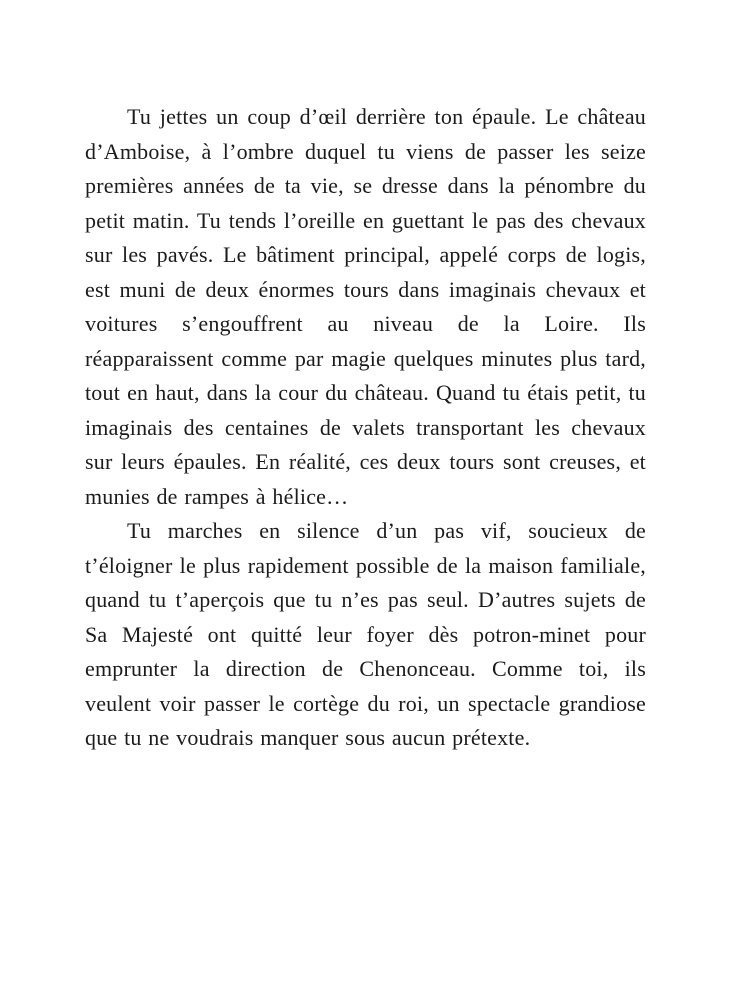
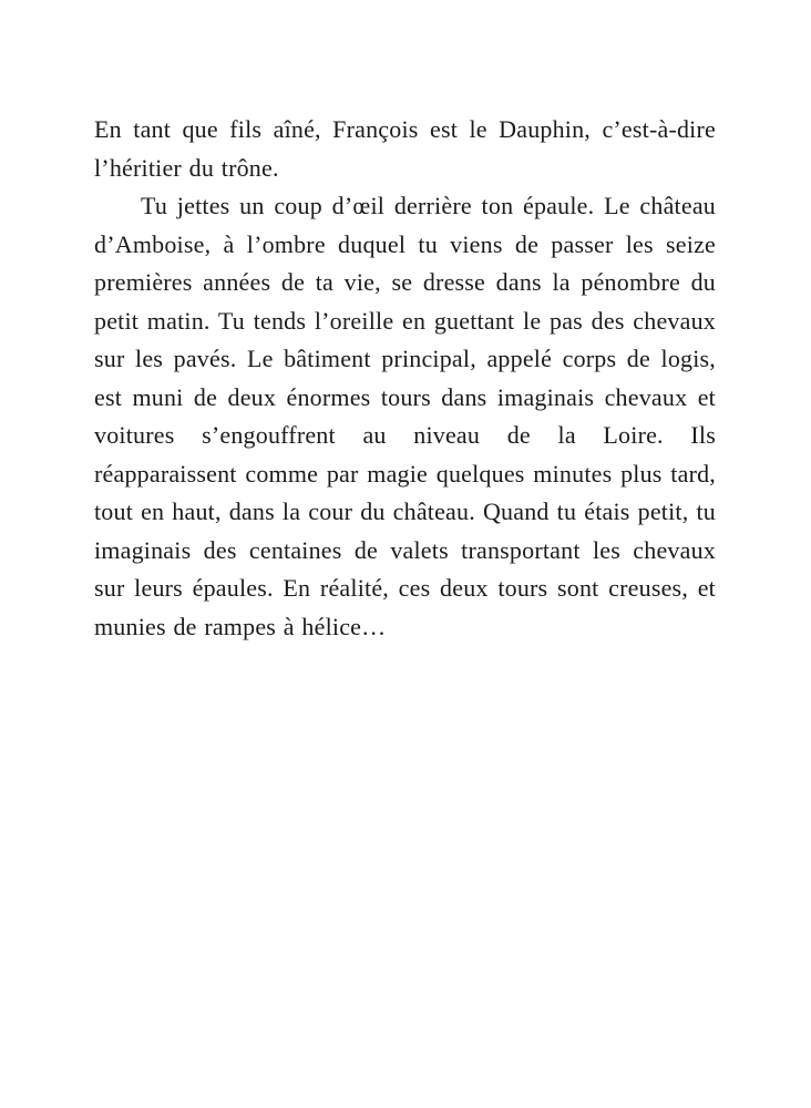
+ En tant que fils aîné, François est le Dauphin, c’est-à-dire l’héritier du trône.
  Tu jettes un coup d’œil derrière ton épaule. Le château d’Amboise, à l’ombre duquel tu viens de passer les seize premières années de ta vie, se dresse dans la pénombre du petit matin. Tu tends l’oreille en guettant le pas des chevaux sur les pavés. Le bâtiment principal, appelé corps de logis, est muni de deux énormes tours dans imaginais chevaux et voitures s’engouffrent au niveau de la Loire. Ils réapparaissent comme par magie quelques minutes plus tard, tout en haut, dans la cour du château. Quand tu étais petit, tu imaginais des centaines de valets transportant les chevaux sur leurs épaules. En réalité, ces deux tours sont creuses, et munies de rampes à hélice…
- Tu marches en silence d’un pas vif, soucieux de t’éloigner le plus rapidement possible de la maison familiale, quand tu t’aperçois que tu n’es pas seul. D’autres sujets de Sa Majesté ont quitté leur foyer dès potron-minet pour emprunter la direction de Chenonceau. Comme toi, ils veulent voir passer le cortège du roi, un spectacle grandiose que tu ne voudrais manquer sous aucun prétexte.
